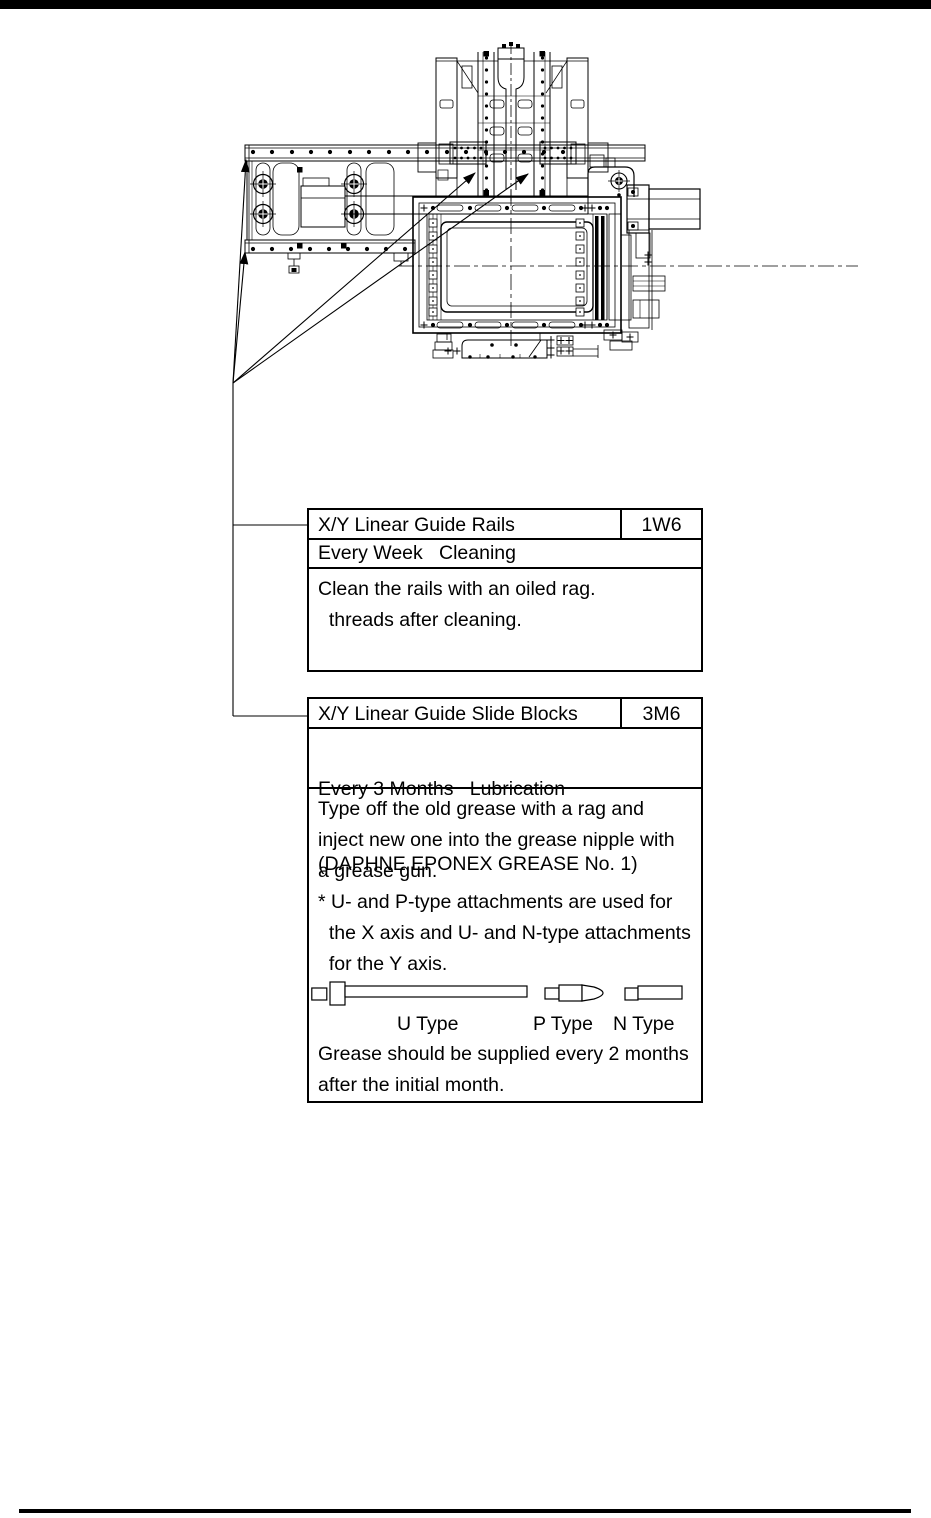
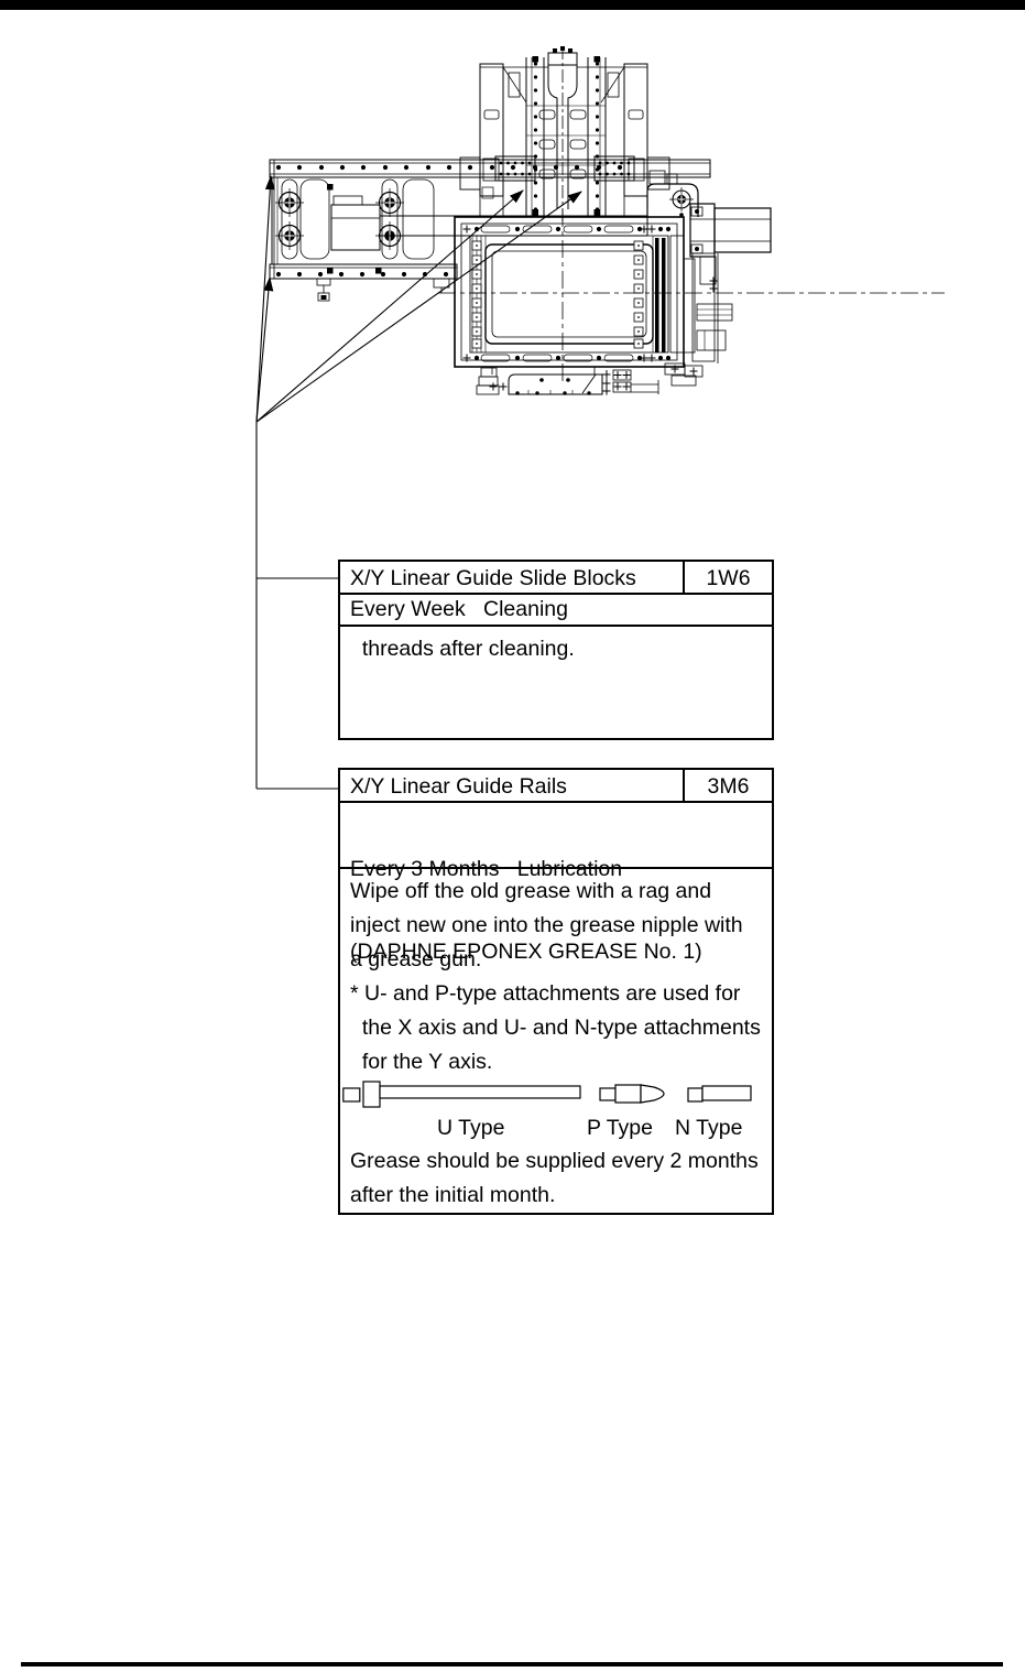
- X/Y Linear Guide Rails
+ X/Y Linear Guide Slide Blocks
  1W6
  Every Week Cleaning
- Clean the rails with an oiled rag.
  threads after cleaning.
- X/Y Linear Guide Slide Blocks
+ X/Y Linear Guide Rails
  3M6
  Every 3 Months Lubrication
  (DAPHNE EPONEX GREASE No. 1)
- Type off the old grease with a rag and
+ Wipe off the old grease with a rag and
  inject new one into the grease nipple with
  a grease gun.
  * U- and P-type attachments are used for
  the X axis and U- and N-type attachments
  for the Y axis.
  U Type
  P Type
  N Type
  Grease should be supplied every 2 months
  after the initial month.
